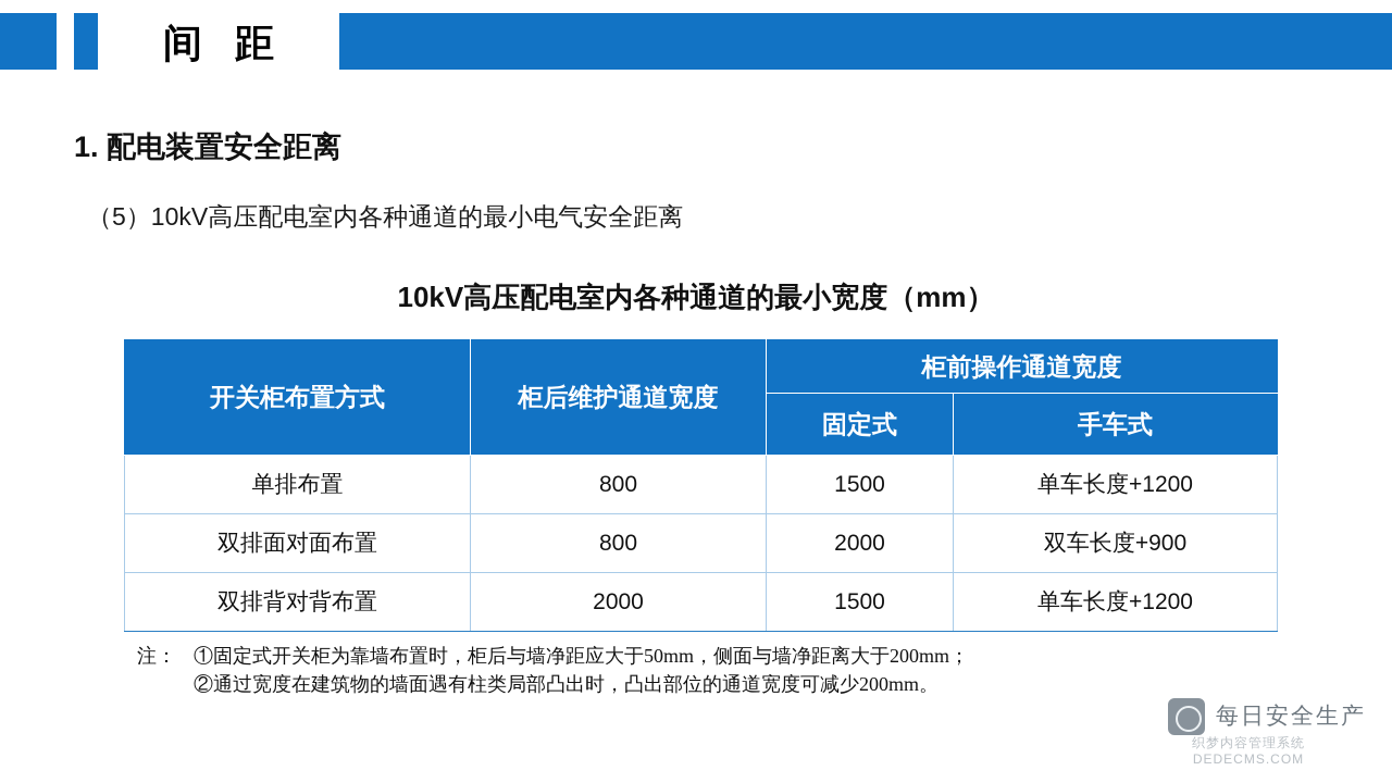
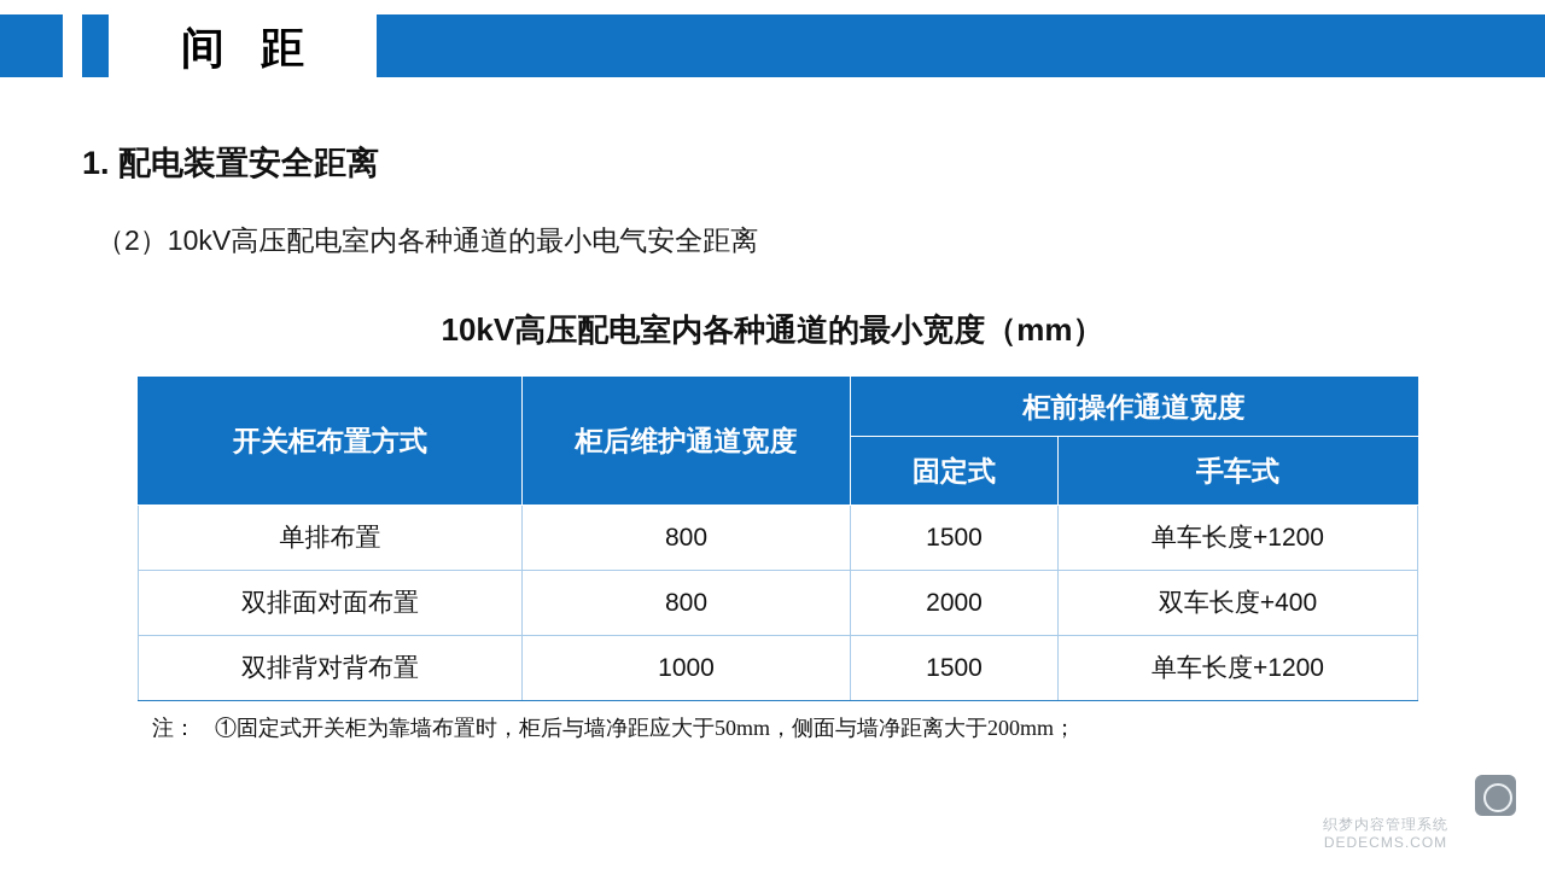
  间 距
  1. 配电装置安全距离
- （5）10kV高压配电室内各种通道的最小电气安全距离
+ （2）10kV高压配电室内各种通道的最小电气安全距离
  10kV高压配电室内各种通道的最小宽度（mm）
  开关柜布置方式	柜后维护通道宽度	柜前操作通道宽度
  固定式	手车式
  单排布置	800	1500	单车长度+1200
- 双排面对面布置	800	2000	双车长度+900
+ 双排面对面布置	800	2000	双车长度+400
- 双排背对背布置	2000	1500	单车长度+1200
+ 双排背对背布置	1000	1500	单车长度+1200
  注：
  ①固定式开关柜为靠墙布置时，柜后与墙净距应大于50mm，侧面与墙净距离大于200mm；
- ②通过宽度在建筑物的墙面遇有柱类局部凸出时，凸出部位的通道宽度可减少200mm。
- 每日安全生产
  织梦内容管理系统
  DEDECMS.COM
